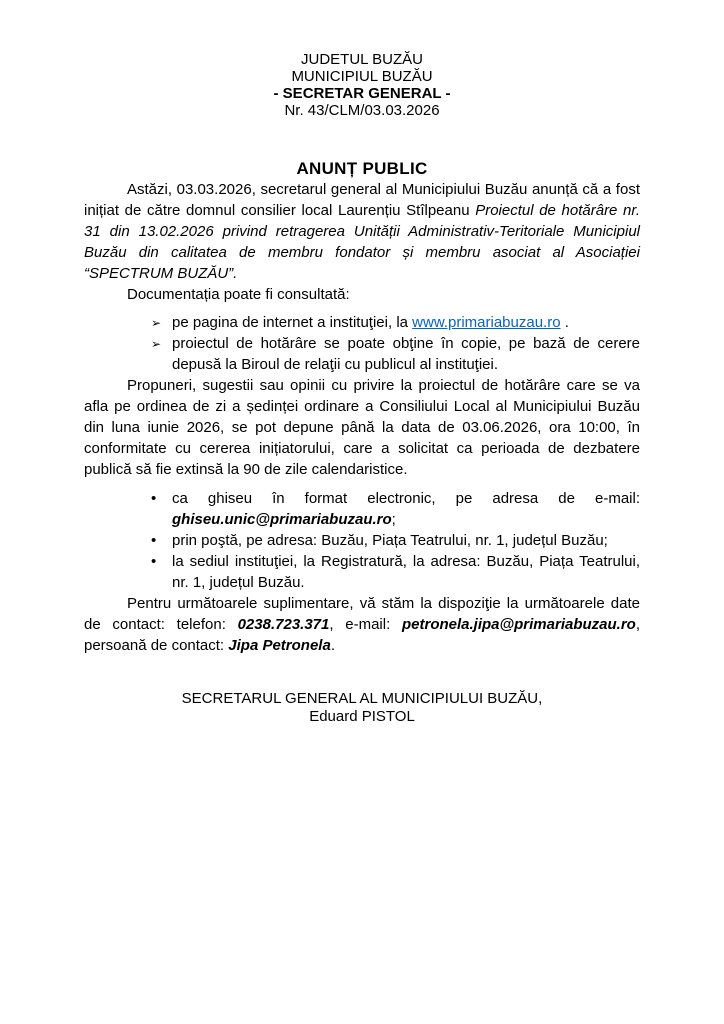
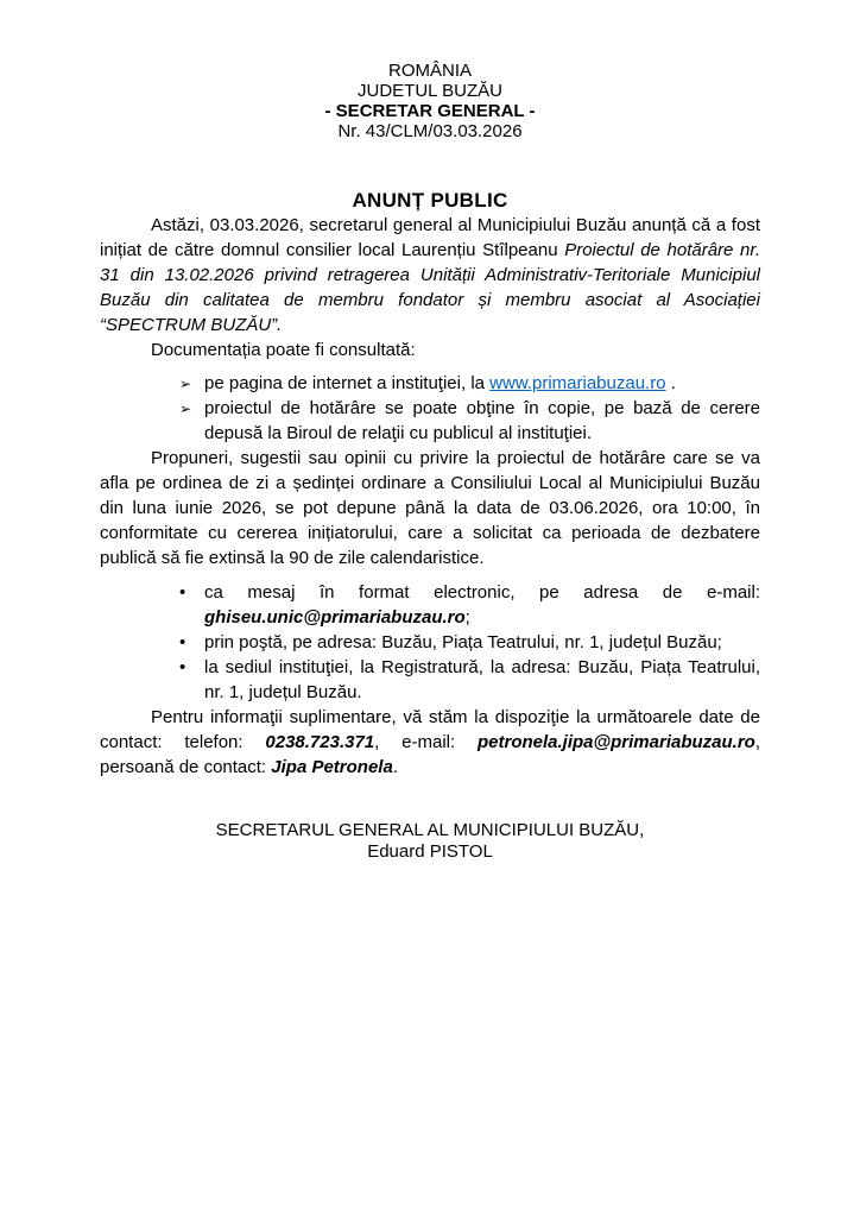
+ ROMÂNIA
  JUDETUL BUZĂU
- MUNICIPIUL BUZĂU
  - SECRETAR GENERAL -
  Nr. 43/CLM/03.03.2026
  ANUNȚ PUBLIC
  Astăzi, 03.03.2026, secretarul general al Municipiului Buzău anunță că a fost inițiat de către domnul consilier local Laurențiu Stîlpeanu Proiectul de hotărâre nr. 31 din 13.02.2026 privind retragerea Unității Administrativ-Teritoriale Municipiul Buzău din calitatea de membru fondator și membru asociat al Asociației “SPECTRUM BUZĂU”.
  Documentația poate fi consultată:
  ➢
  pe pagina de internet a instituţiei, la www.primariabuzau.ro .
  ➢
  proiectul de hotărâre se poate obţine în copie, pe bază de cerere depusă la Biroul de relaţii cu publicul al instituţiei.
  Propuneri, sugestii sau opinii cu privire la proiectul de hotărâre care se va afla pe ordinea de zi a ședinței ordinare a Consiliului Local al Municipiului Buzău din luna iunie 2026, se pot depune până la data de 03.06.2026, ora 10:00, în conformitate cu cererea inițiatorului, care a solicitat ca perioada de dezbatere publică să fie extinsă la 90 de zile calendaristice.
  •
- ca ghiseu în format electronic, pe adresa de e-mail: ghiseu.unic@primariabuzau.ro;
+ ca mesaj în format electronic, pe adresa de e-mail: ghiseu.unic@primariabuzau.ro;
  •
  prin poştă, pe adresa: Buzău, Piața Teatrului, nr. 1, județul Buzău;
  •
  la sediul instituţiei, la Registratură, la adresa: Buzău, Piața Teatrului, nr. 1, județul Buzău.
- Pentru următoarele suplimentare, vă stăm la dispoziţie la următoarele date de contact: telefon: 0238.723.371, e-mail: petronela.jipa@primariabuzau.ro, persoană de contact: Jipa Petronela.
+ Pentru informaţii suplimentare, vă stăm la dispoziţie la următoarele date de contact: telefon: 0238.723.371, e-mail: petronela.jipa@primariabuzau.ro, persoană de contact: Jipa Petronela.
  SECRETARUL GENERAL AL MUNICIPIULUI BUZĂU,
  Eduard PISTOL
